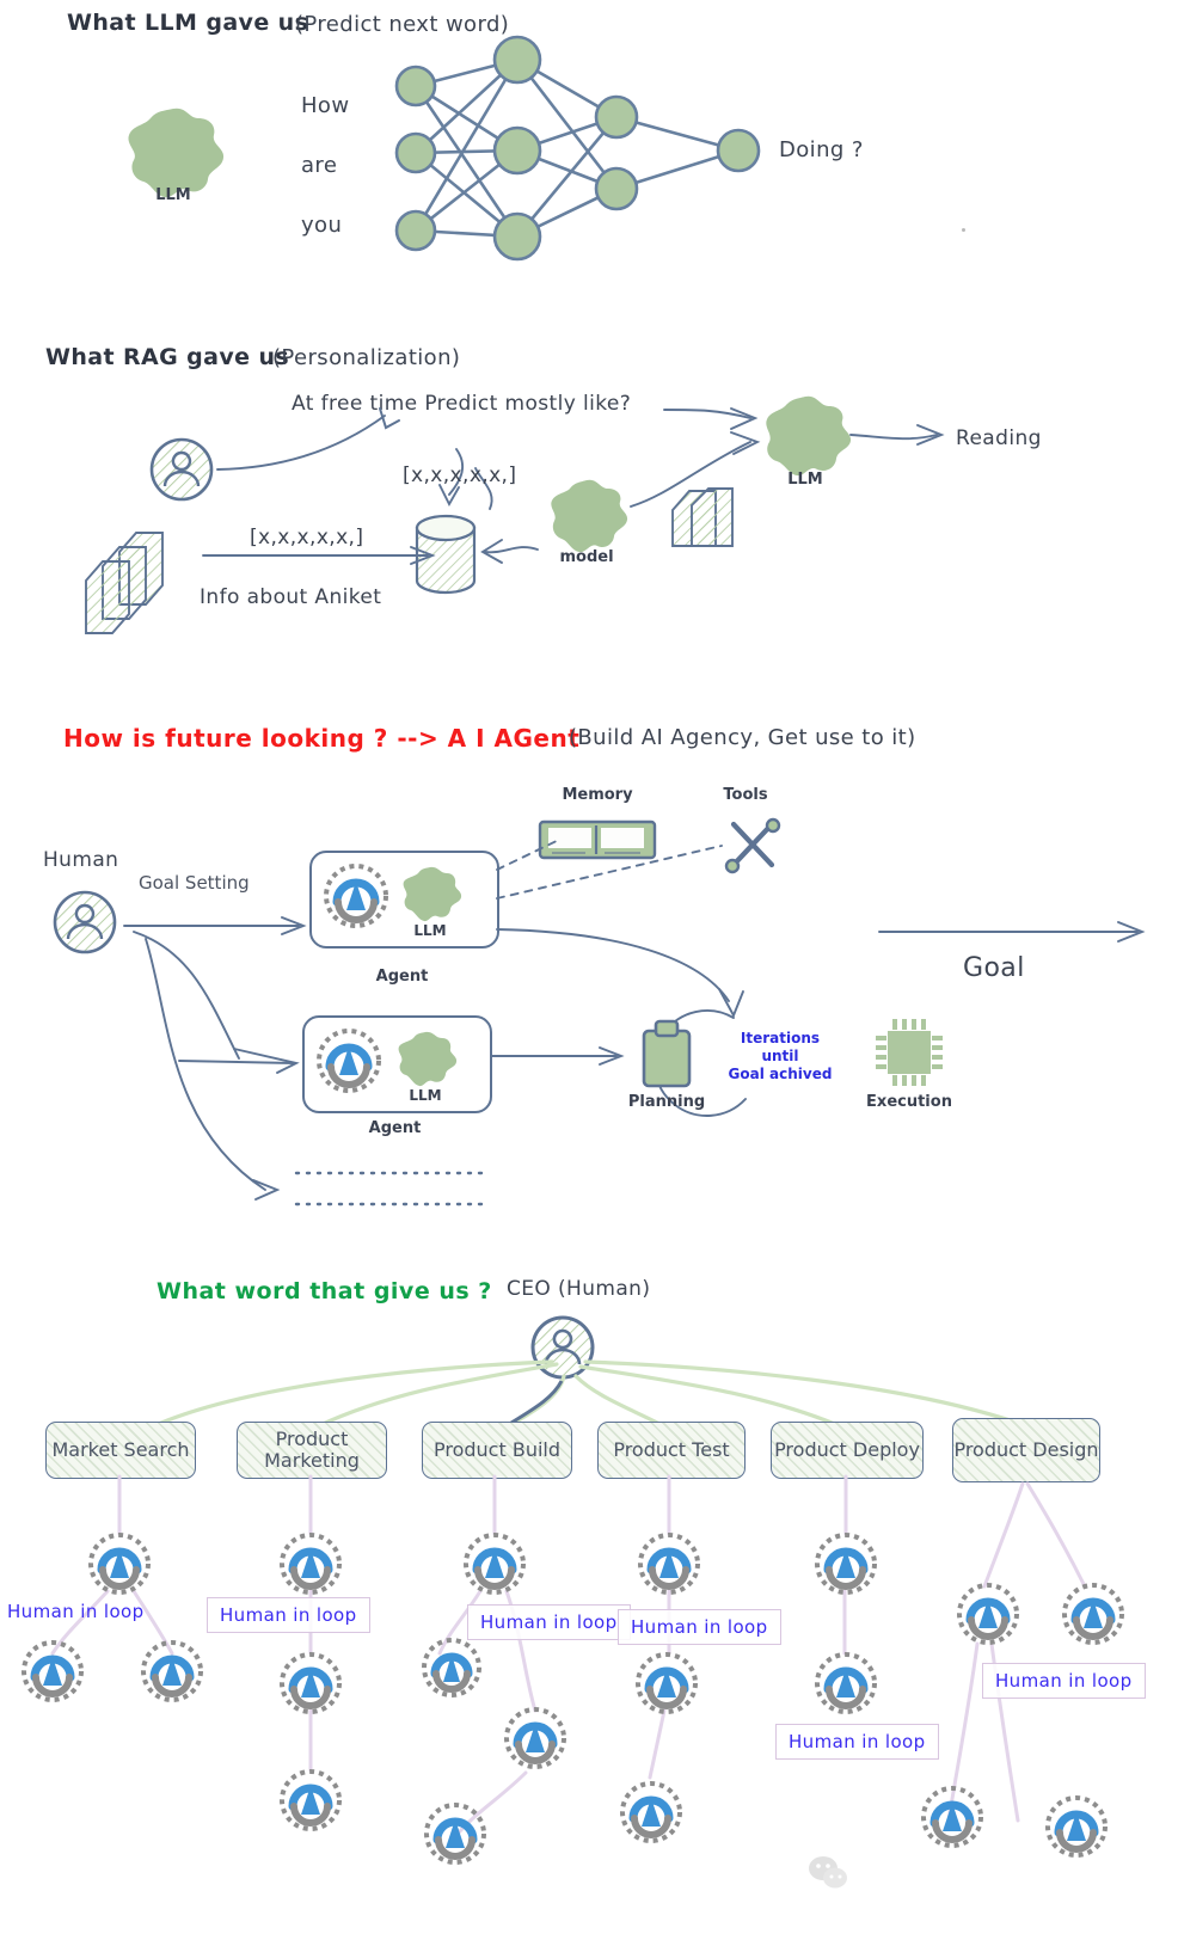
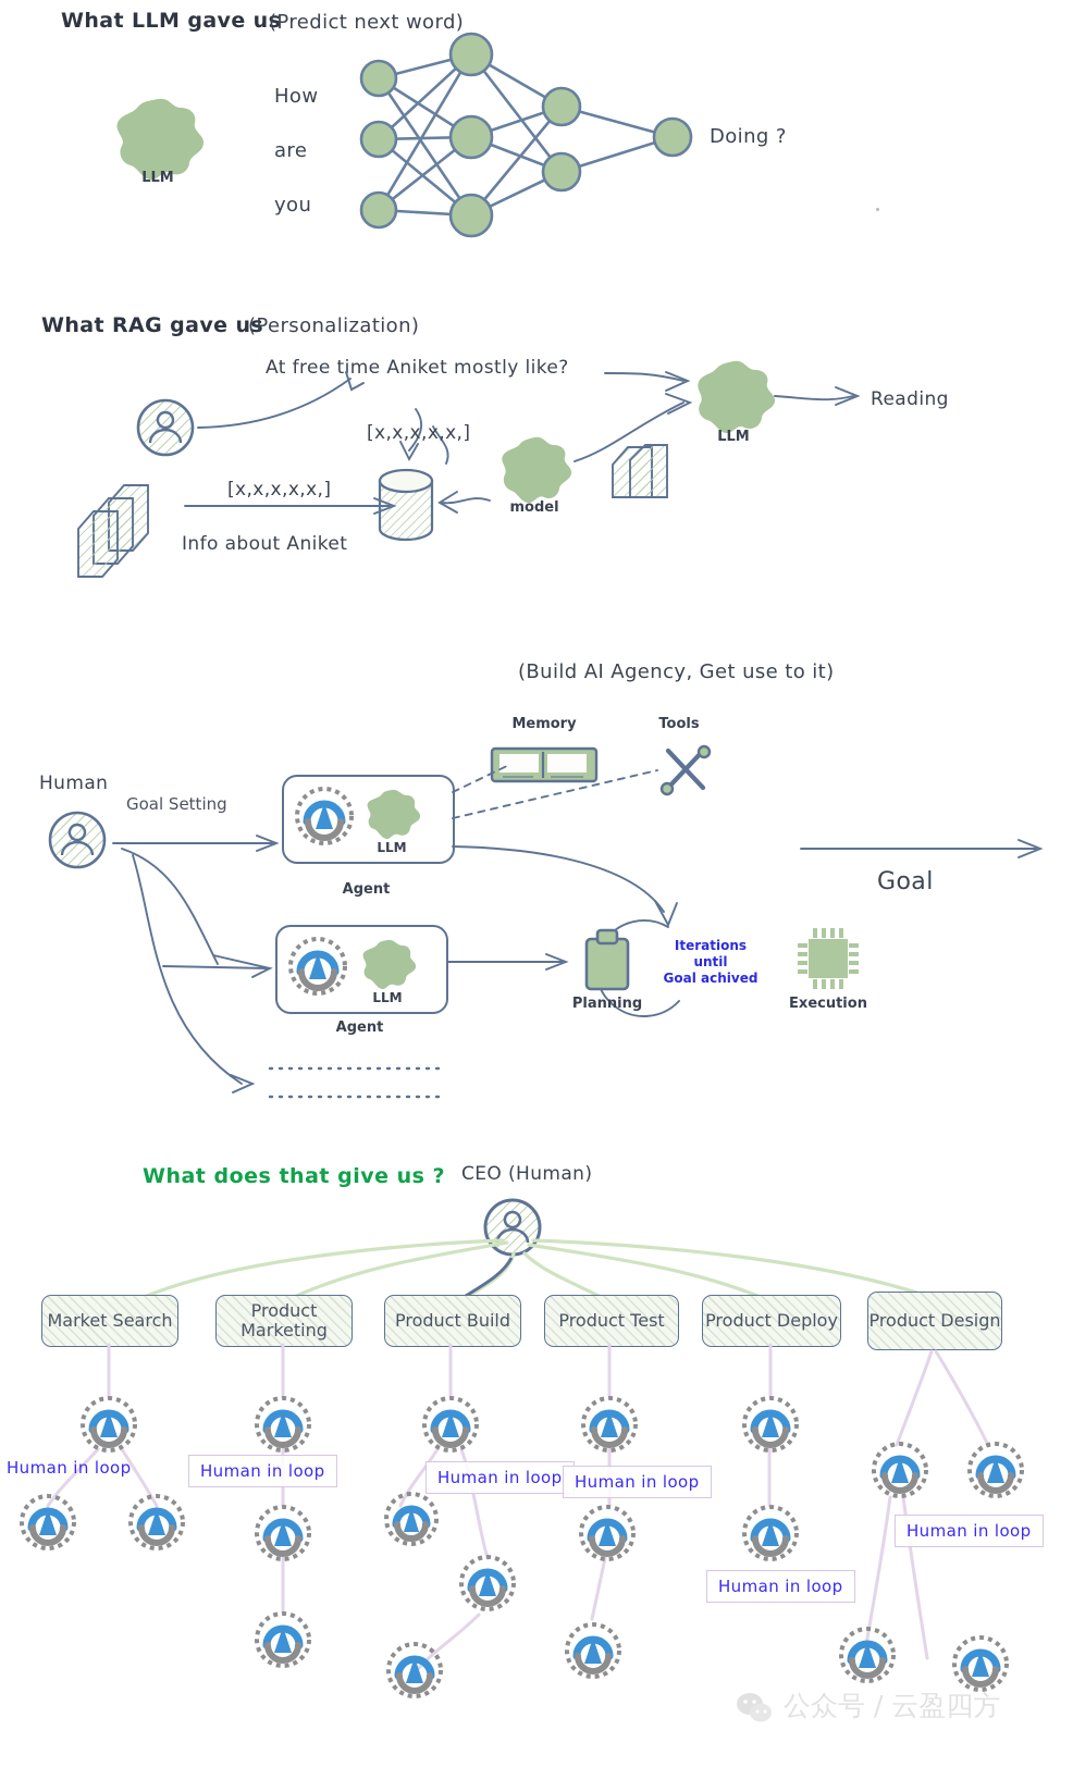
  What LLM gave us
  (Predict next word)
  LLM
  How
  are
  you
  Doing ?
  What RAG gave us
  (Personalization)
- At free time Predict mostly like?
+ At free time Aniket mostly like?
  model
  LLM
  [x,x,x,x,x,]
  [x,x,x,x,x,]
  Info about Aniket
  Reading
- How is future looking ? --> A I AGent
  (Build AI Agency, Get use to it)
  Memory
  Tools
  Human
  Goal Setting
  LLM
  Agent
  LLM
  Agent
  Planning
  Iterations until
  Goal achived
  Execution
  Goal
- What word that give us ?
+ What does that give us ?
  CEO (Human)
  Market Search
  Product Marketing
  Product Build
  Product Test
  Product Deploy
  Product Design
  Human in loop
  Human in loop
  Human in loop
  Human in loop
  Human in loop
  Human in loop
+ 公众号 / 云盈四方
